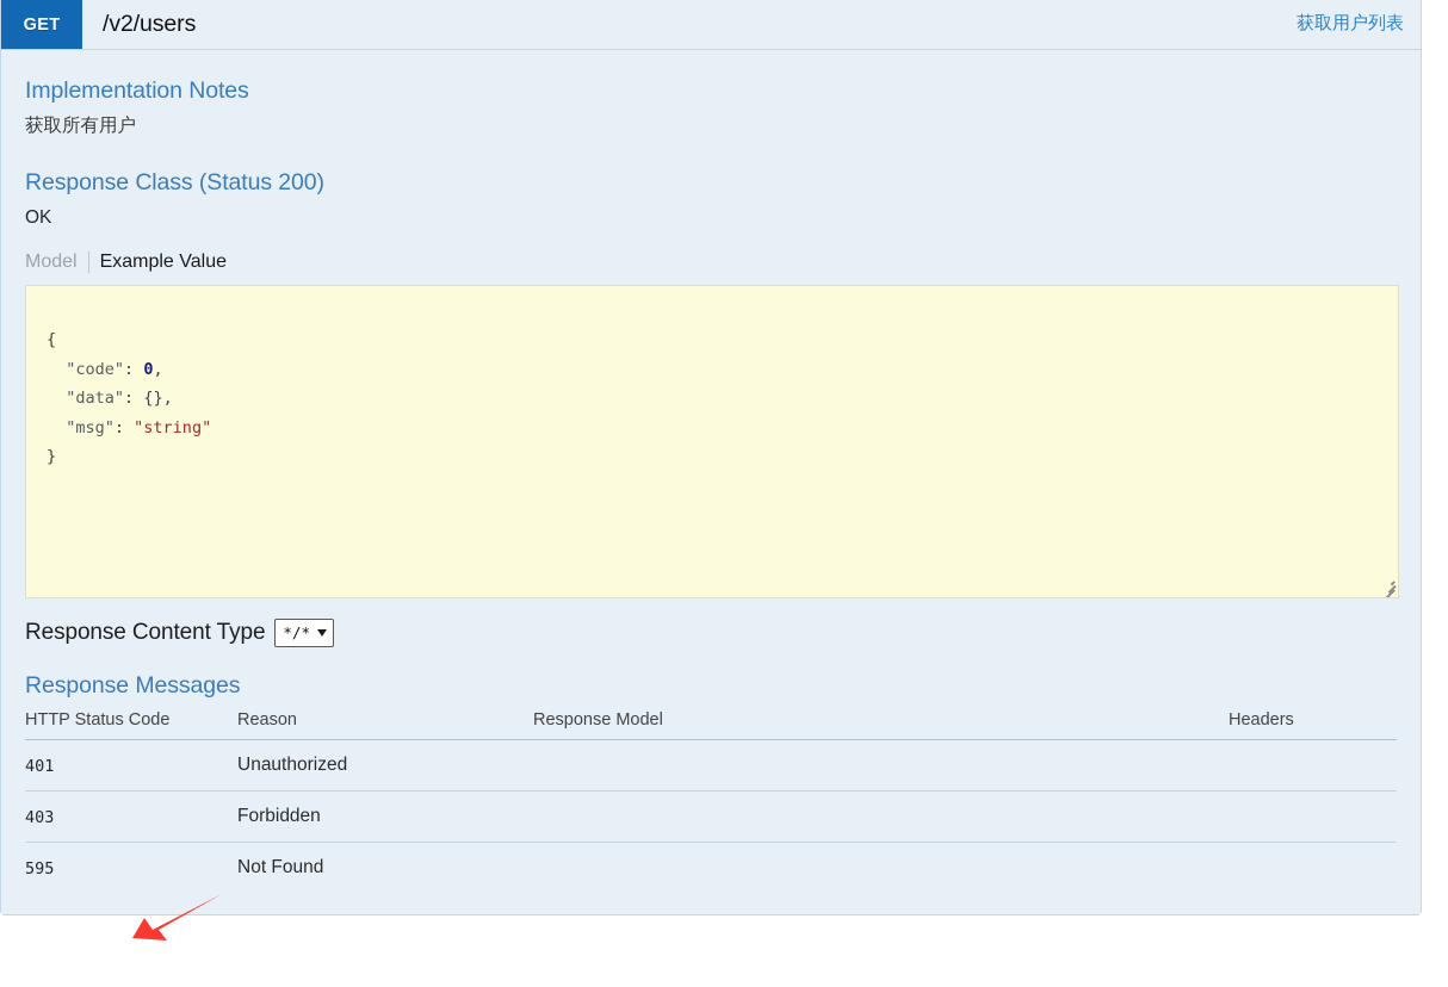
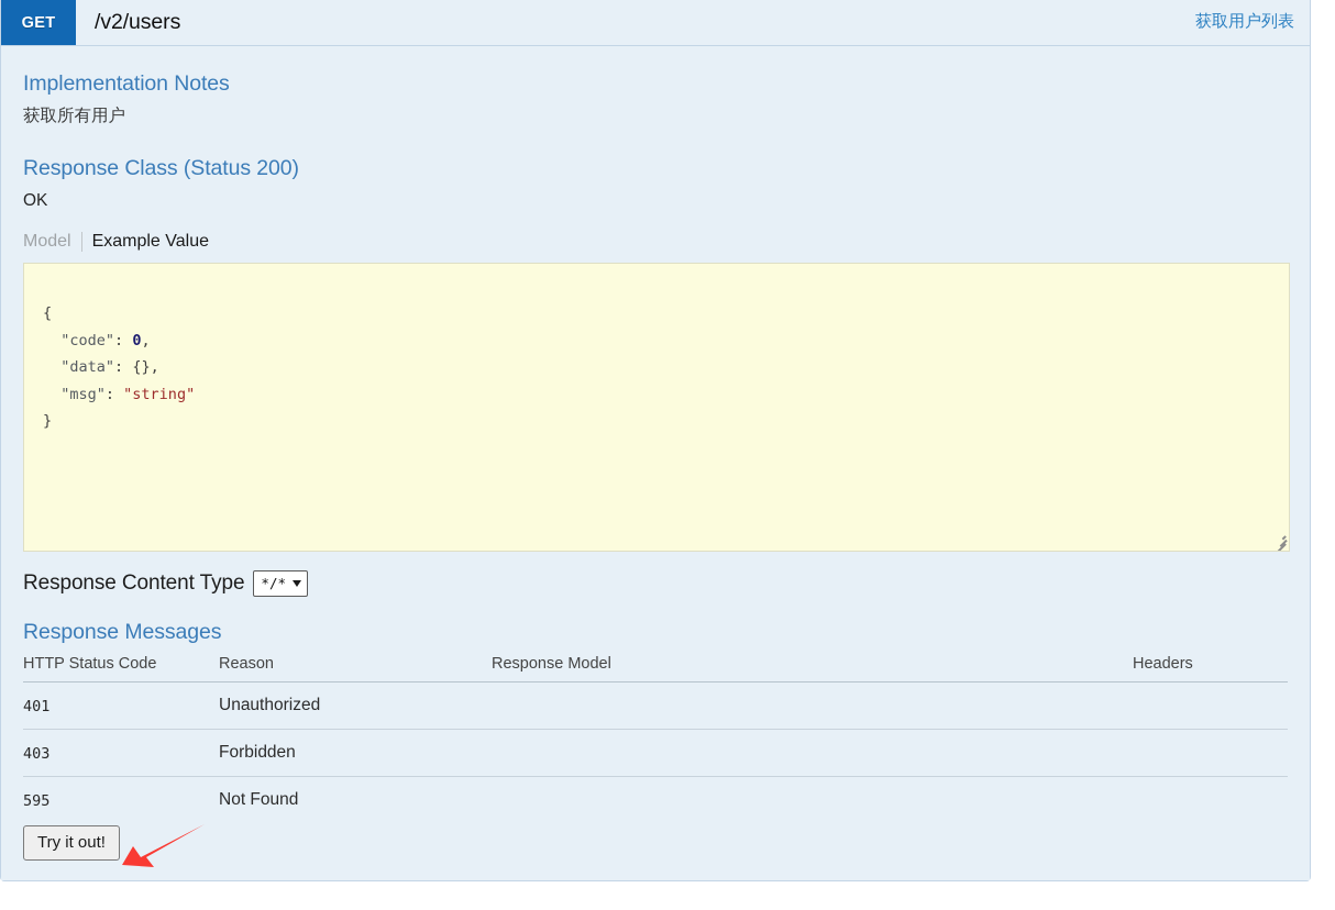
  GET
  /v2/users
  获取用户列表
  Implementation Notes
  获取所有用户
  Response Class (Status 200)
  OK
  Model
  Example Value
  { "code": 0, "data": {}, "msg": "string" }
  Response Content Type
  */*
  Response Messages
  HTTP Status Code	Reason	Response Model	Headers
  401	Unauthorized
  403	Forbidden
  595	Not Found
+ Try it out!
